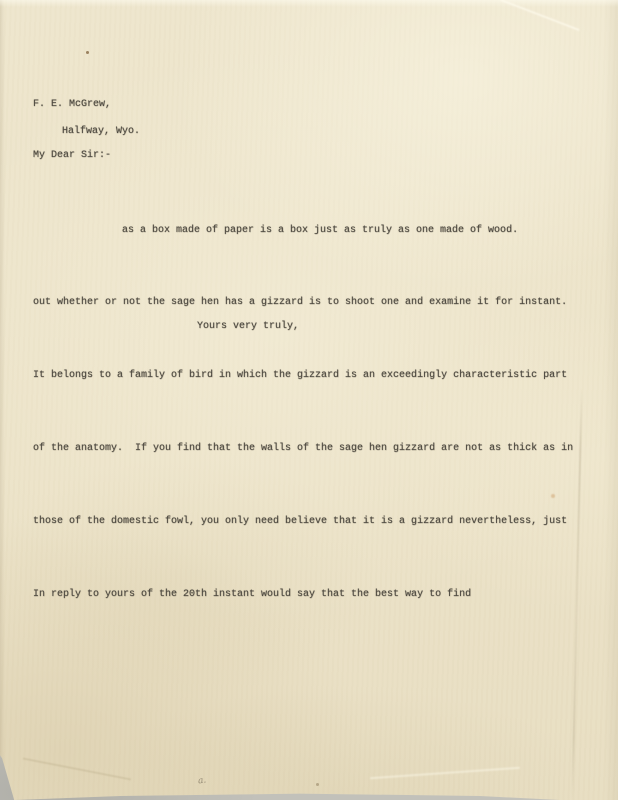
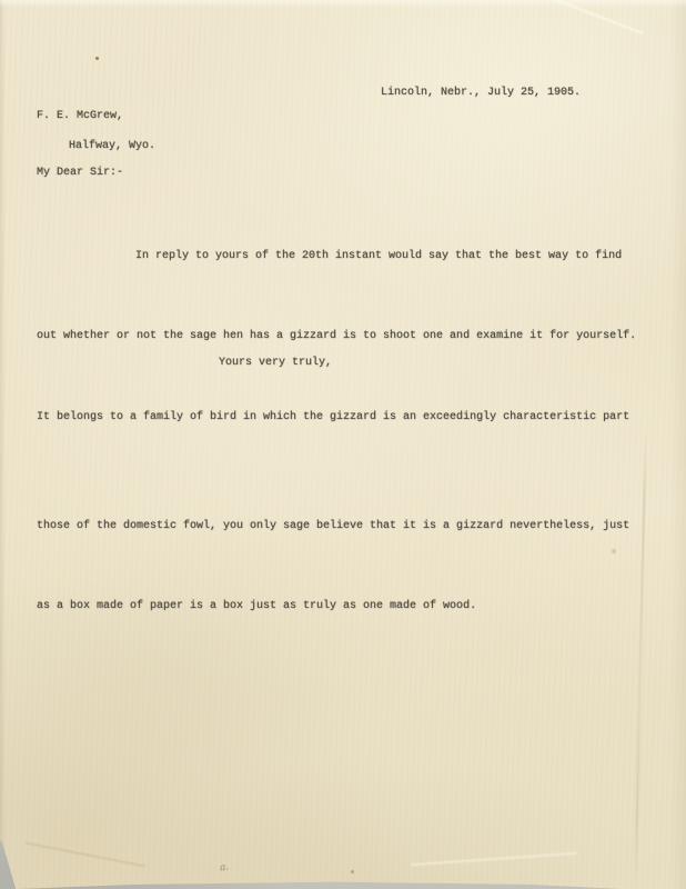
+ Lincoln, Nebr., July 25, 1905.
  F. E. McGrew,
  Halfway, Wyo.
  My Dear Sir:-
- as a box made of paper is a box just as truly as one made of wood.
+ In reply to yours of the 20th instant would say that the best way to find
- out whether or not the sage hen has a gizzard is to shoot one and examine it for instant.
+ out whether or not the sage hen has a gizzard is to shoot one and examine it for yourself.
  It belongs to a family of bird in which the gizzard is an exceedingly characteristic part
- of the anatomy. If you find that the walls of the sage hen gizzard are not as thick as in
- those of the domestic fowl, you only need believe that it is a gizzard nevertheless, just
+ those of the domestic fowl, you only sage believe that it is a gizzard nevertheless, just
- In reply to yours of the 20th instant would say that the best way to find
+ as a box made of paper is a box just as truly as one made of wood.
  Yours very truly,
